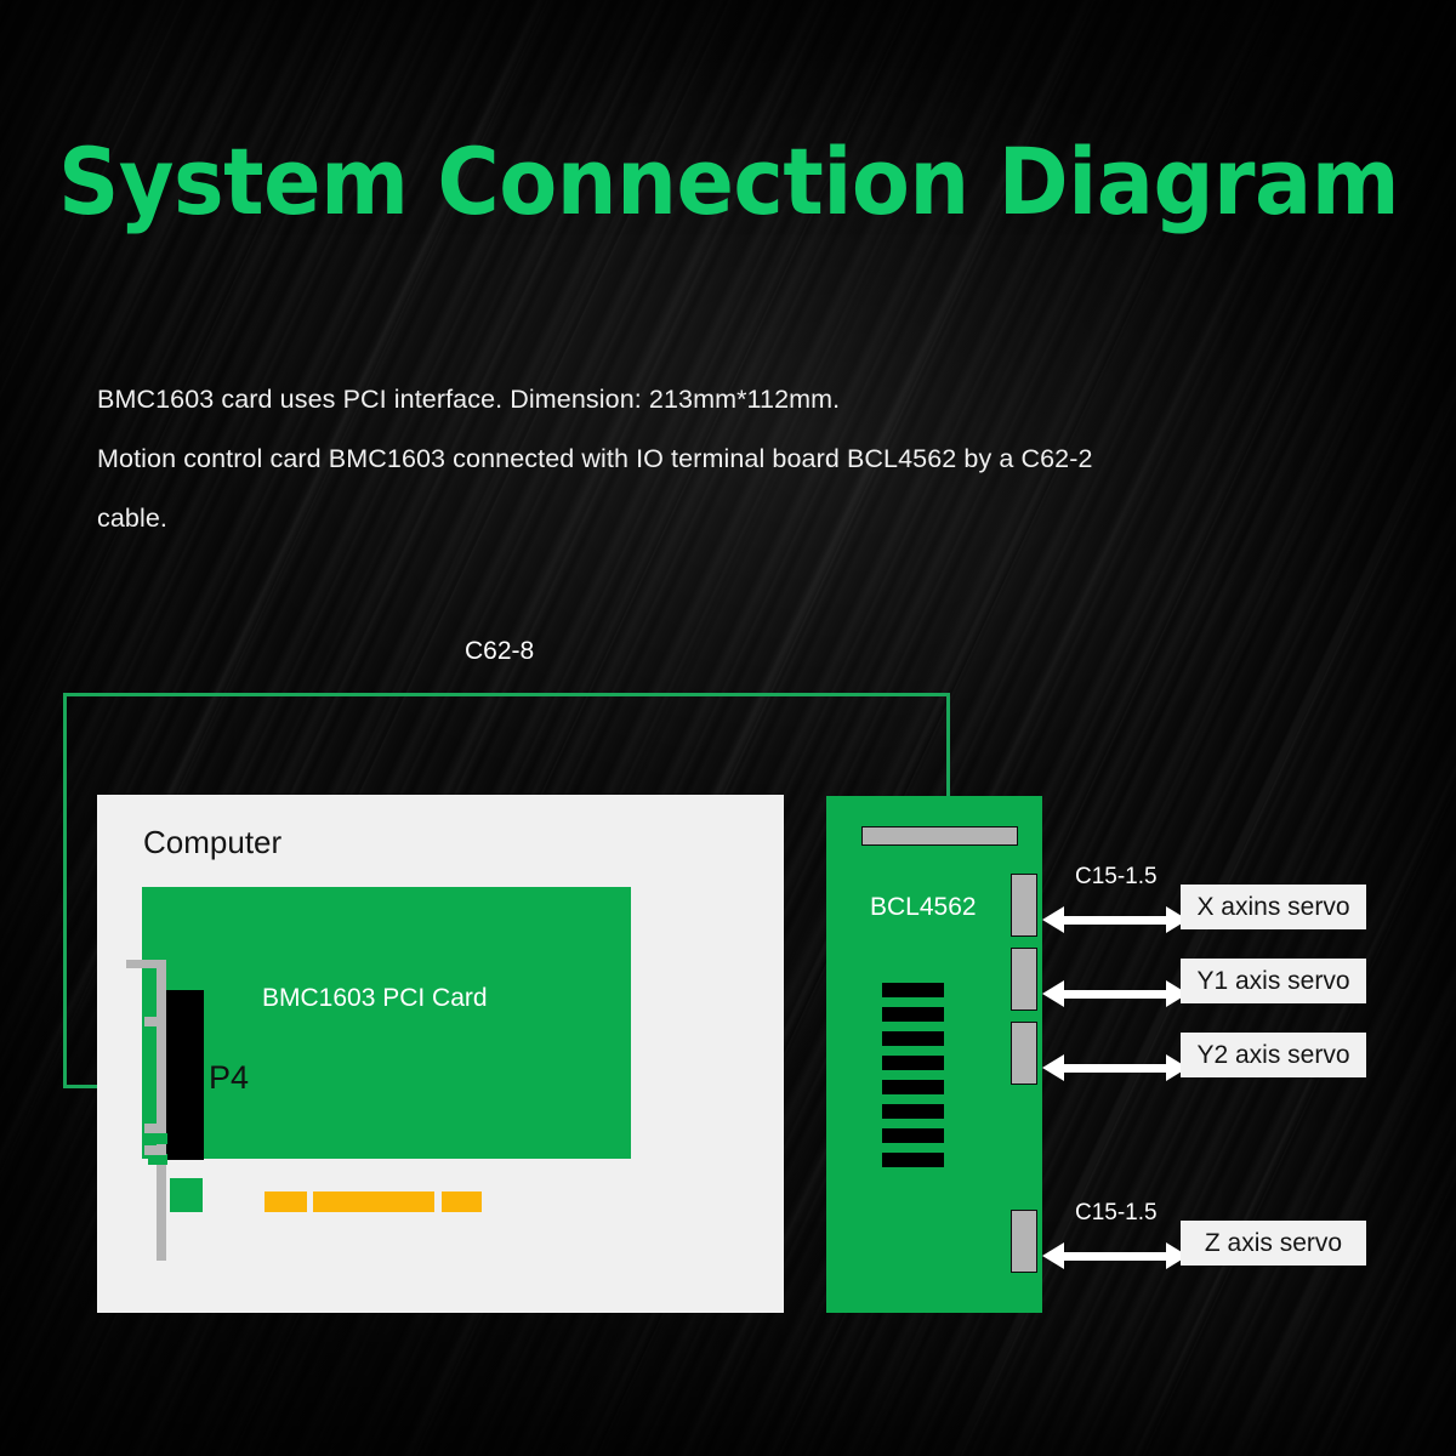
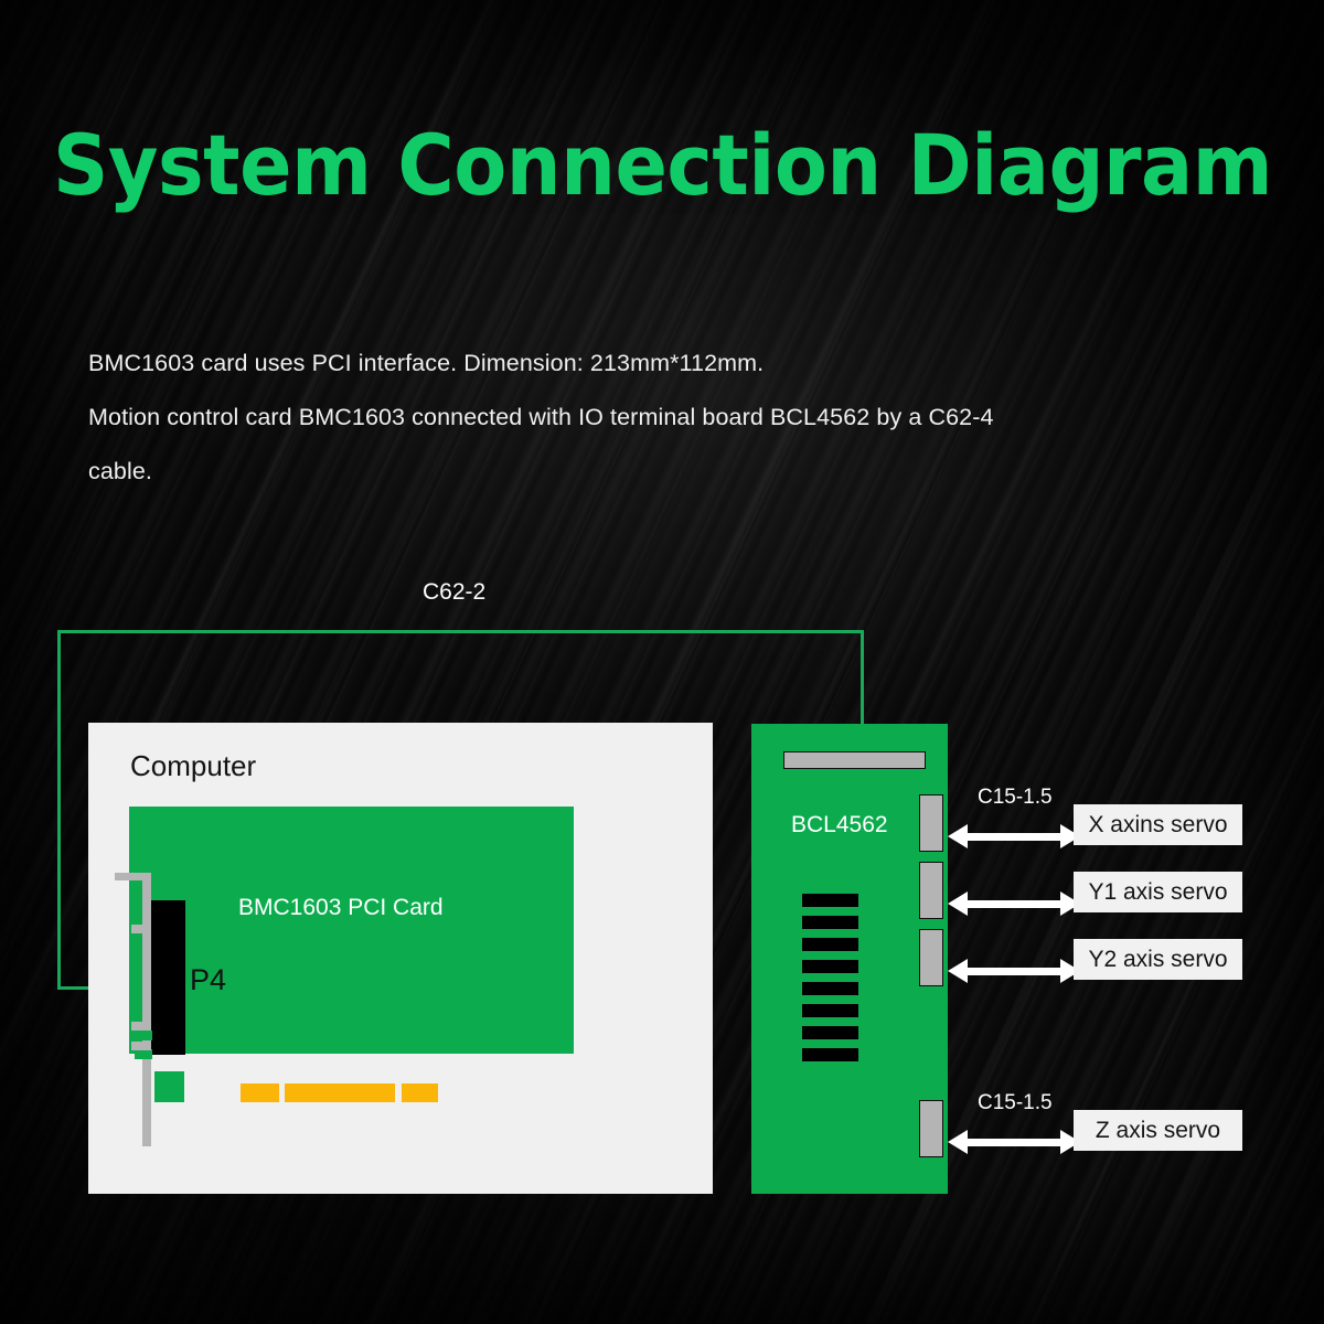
  System Connection Diagram
  BMC1603 card uses PCI interface. Dimension: 213mm*112mm.
- Motion control card BMC1603 connected with IO terminal board BCL4562 by a C62-2
+ Motion control card BMC1603 connected with IO terminal board BCL4562 by a C62-4
  cable.
- C62-8
+ C62-2
  Computer
  BMC1603 PCI Card
  P4
  BCL4562
  C15-1.5
  X axins servo
  Y1 axis servo
  Y2 axis servo
  C15-1.5
  Z axis servo
